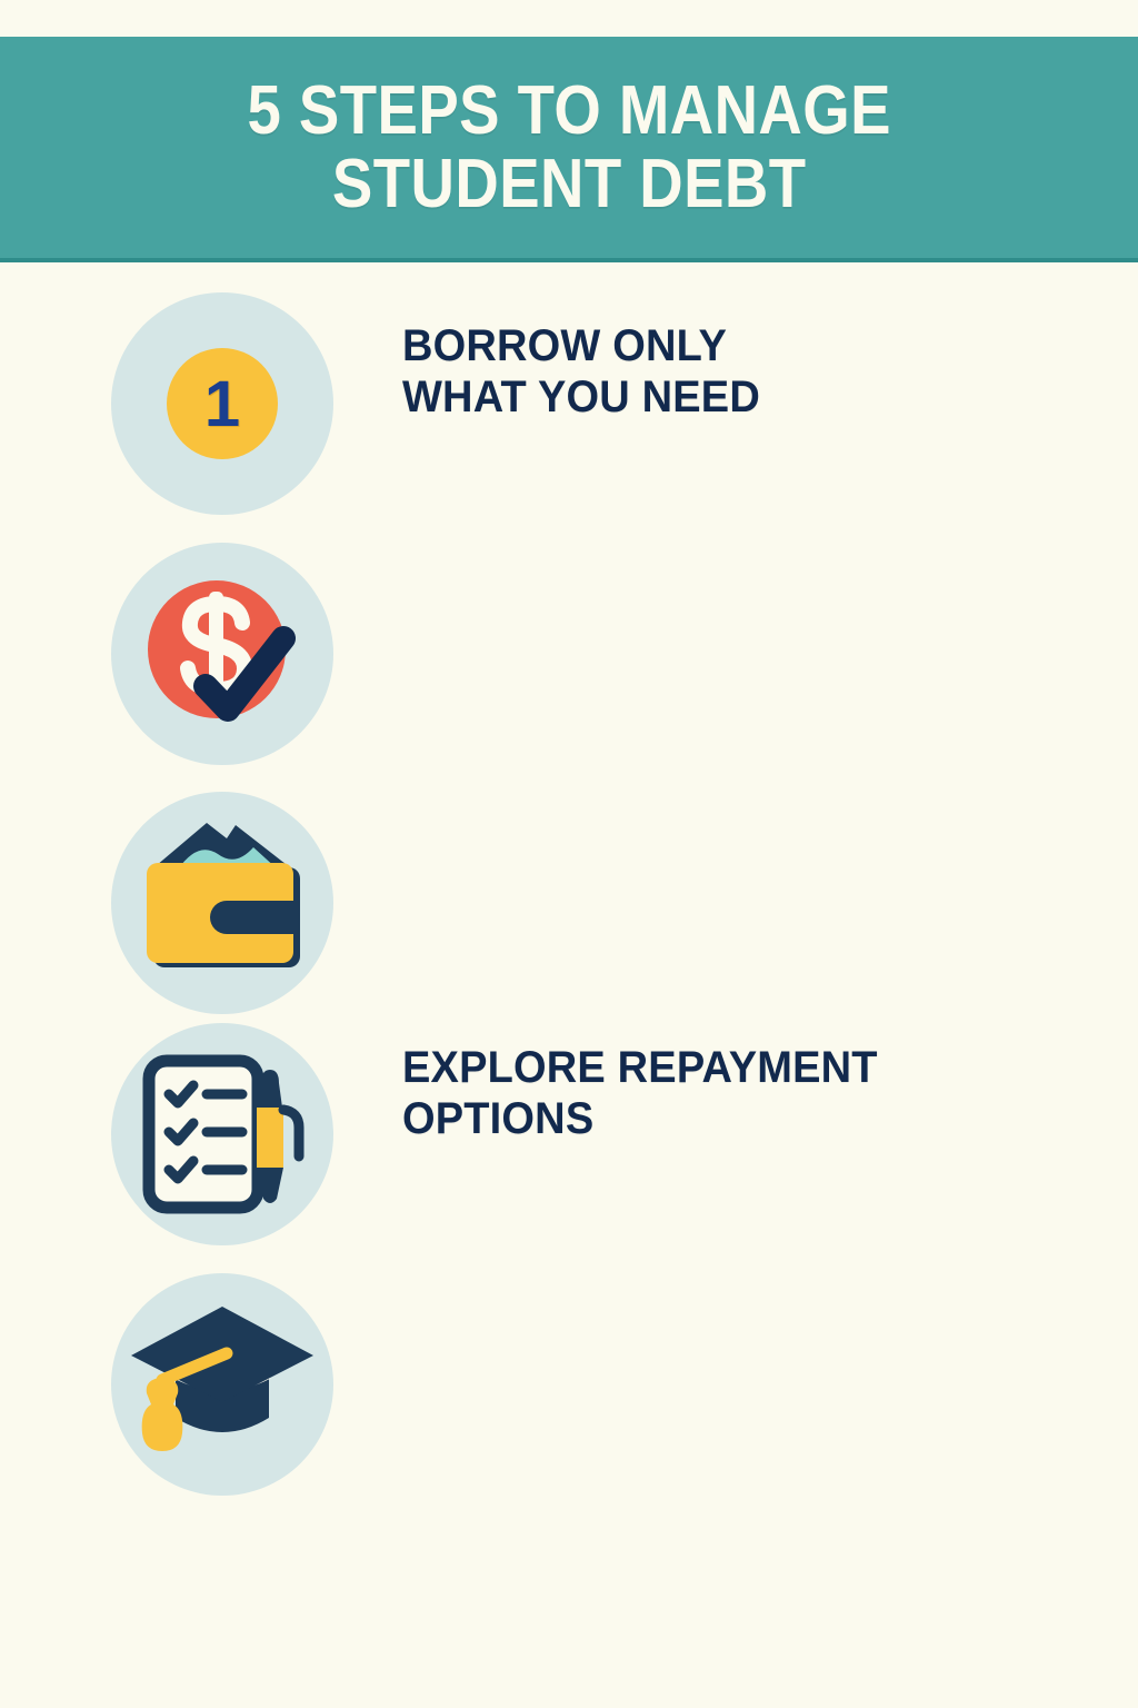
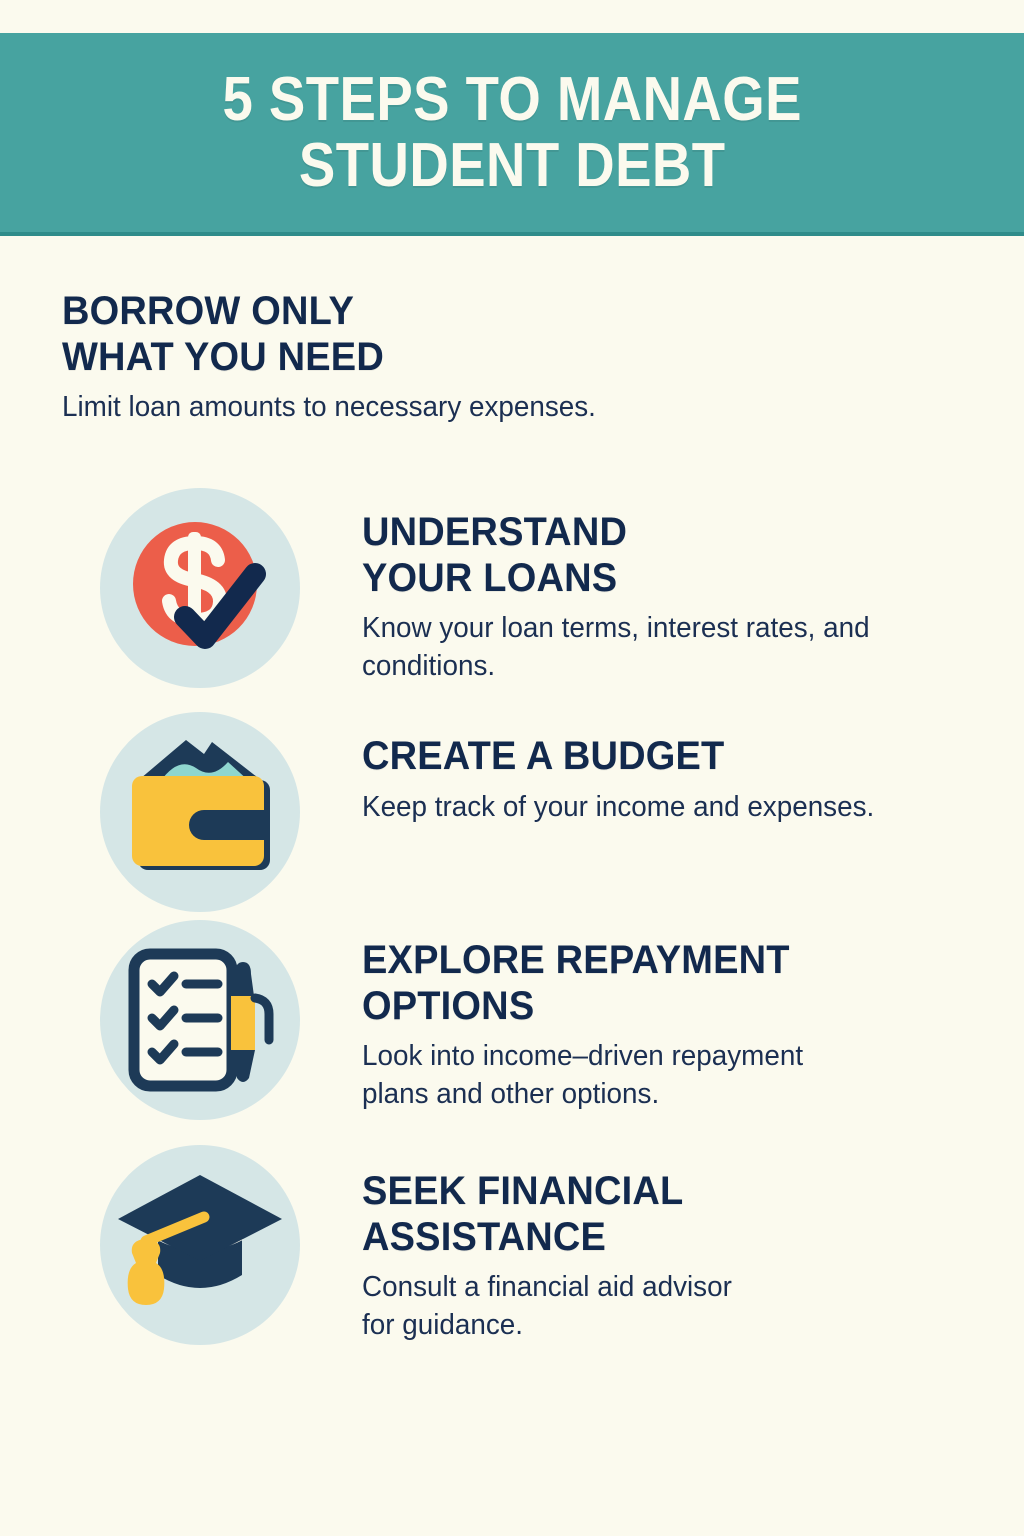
  5 STEPS TO MANAGE
  STUDENT DEBT
- 1
  BORROW ONLY
  WHAT YOU NEED
+ Limit loan amounts to necessary expenses.
+ UNDERSTAND
+ YOUR LOANS
+ Know your loan terms, interest rates, and
+ conditions.
+ CREATE A BUDGET
+ Keep track of your income and expenses.
  EXPLORE REPAYMENT
  OPTIONS
+ Look into income–driven repayment
+ plans and other options.
+ SEEK FINANCIAL
+ ASSISTANCE
+ Consult a financial aid advisor
+ for guidance.
